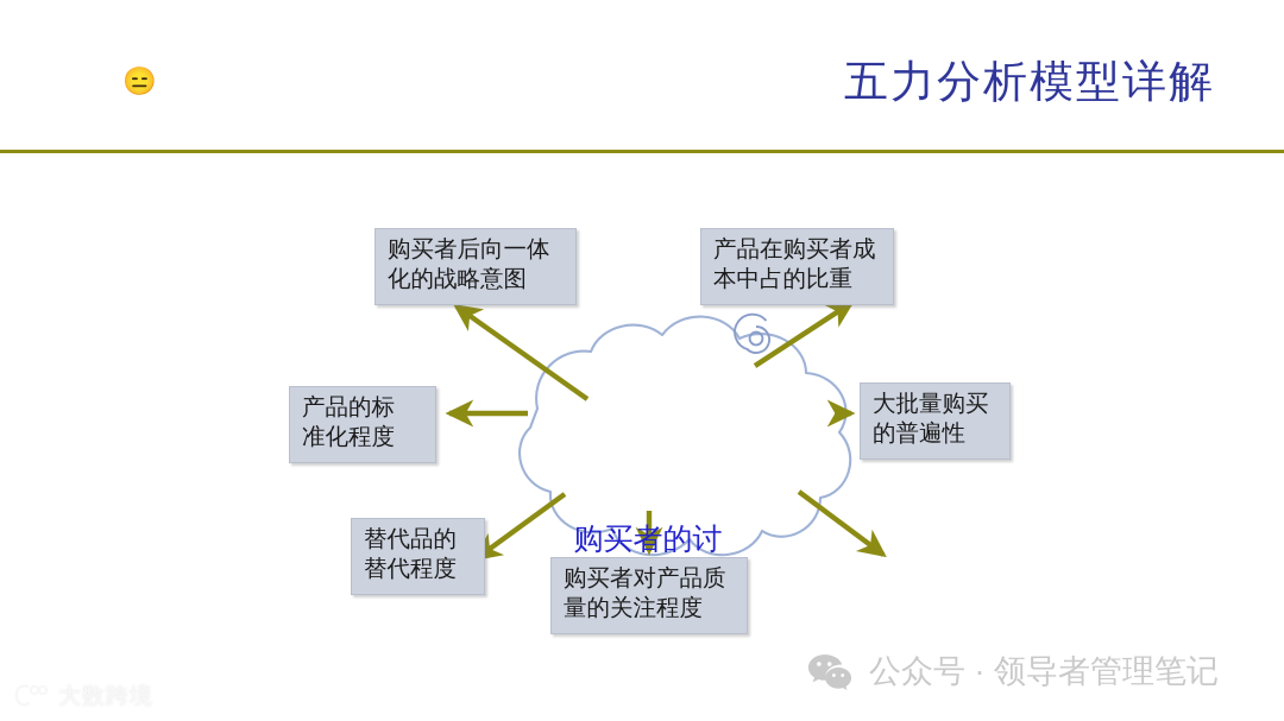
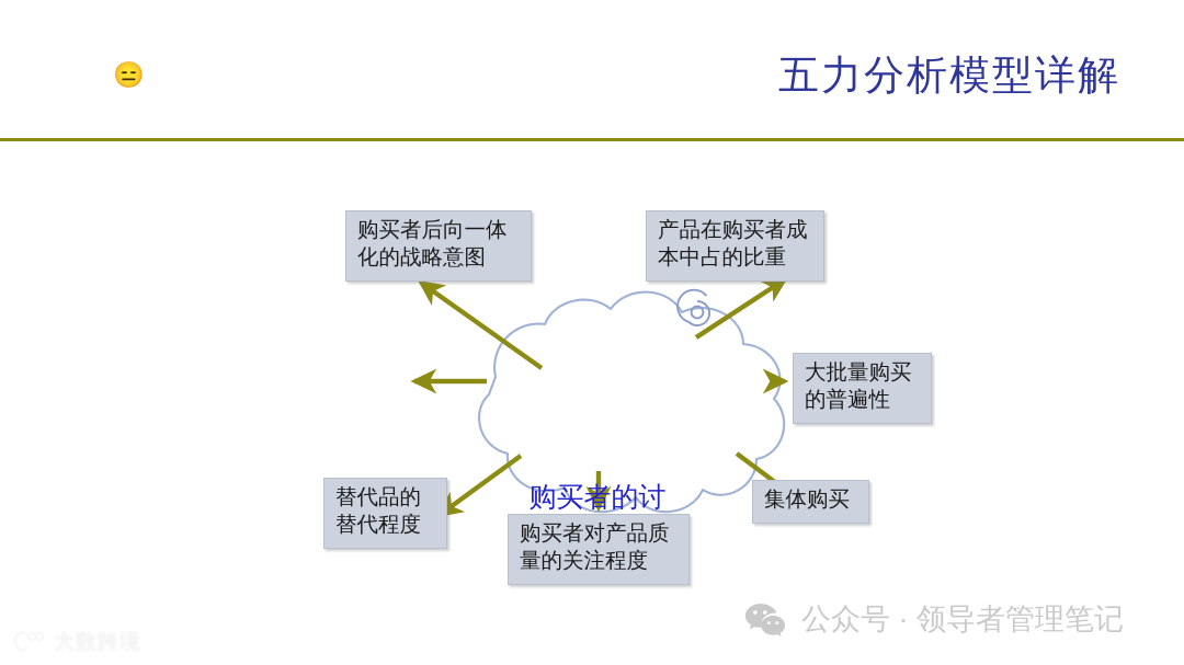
  😑
  五力分析模型详解
  购买者的讨
  购买者后向一体
  化的战略意图
  产品在购买者成
  本中占的比重
- 产品的标
- 准化程度
  大批量购买
  的普遍性
  替代品的
  替代程度
  购买者对产品质
  量的关注程度
+ 集体购买
  公众号 · 领导者管理笔记
